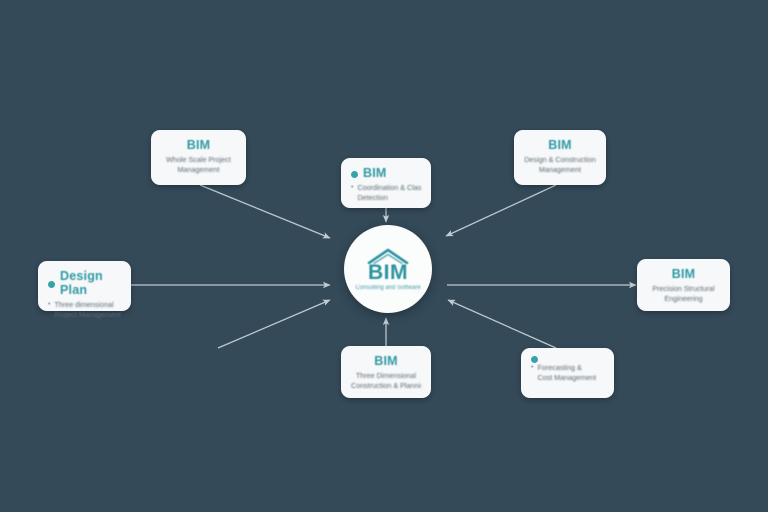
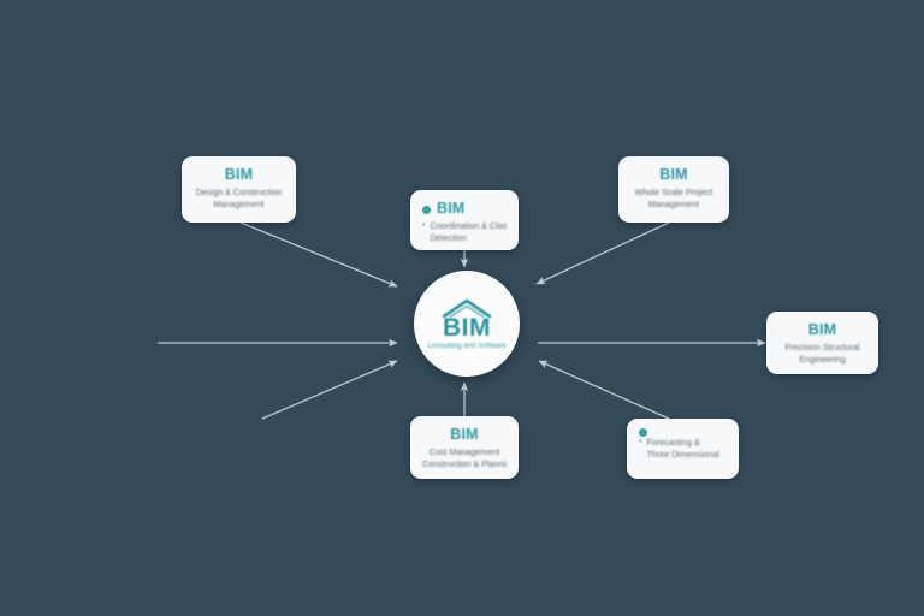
  BIM
  BIM
- Whole Scale Project
+ Design & Construction
  Management
  BIM
  Coordination & Clas
  Detection
  BIM
- Design & Construction
+ Whole Scale Project
  Management
- Design Plan
- Three dimensional
- Project Management
  BIM
  Precision Structural
  Engineering
  BIM
- Three Dimensional
+ Cost Management
  Construction & Planni
  Forecasting &
- Cost Management
+ Three Dimensional
